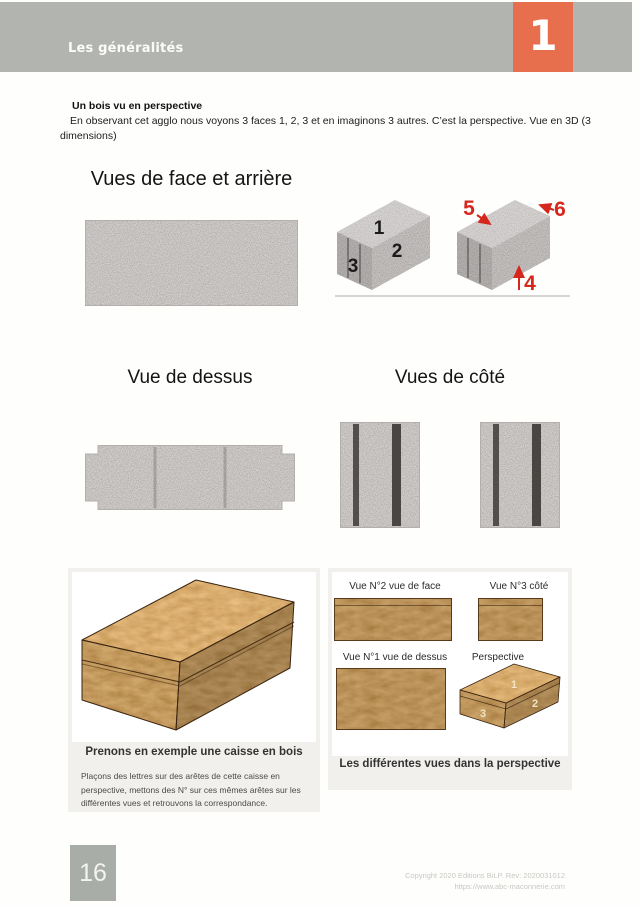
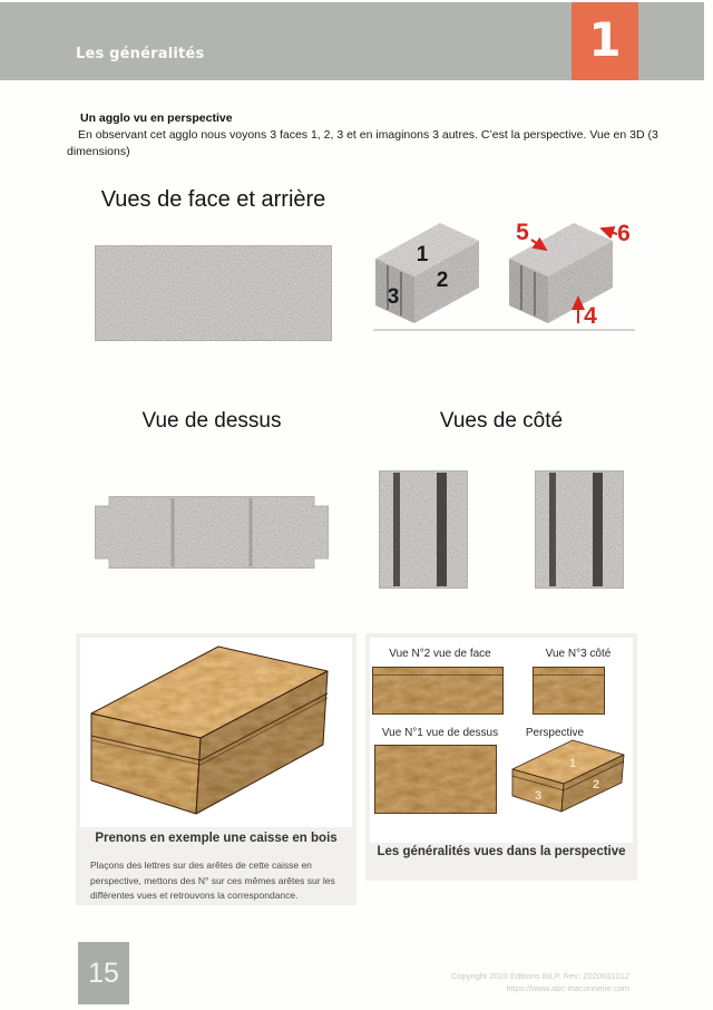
  Les généralités
  1
- Un bois vu en perspective
+ Un agglo vu en perspective
  En observant cet agglo nous voyons 3 faces 1, 2, 3 et en imaginons 3 autres. C’est la perspective. Vue en 3D (3 dimensions)
  Vues de face et arrière
  1
  2
  3
  5
  6
  4
  Vue de dessus
  Vues de côté
  Prenons en exemple une caisse en bois
  Plaçons des lettres sur des arêtes de cette caisse en perspective, mettons des N° sur ces mêmes arêtes sur les différentes vues et retrouvons la correspondance.
  Vue N°2 vue de face
  Vue N°3 côté
  Vue N°1 vue de dessus
  Perspective
  1
  2
  3
- Les différentes vues dans la perspective
+ Les généralités vues dans la perspective
- 16
+ 15
  Copyright 2020 Editions BiLP. Rev: 2020031012
  https://www.abc-maconnerie.com
